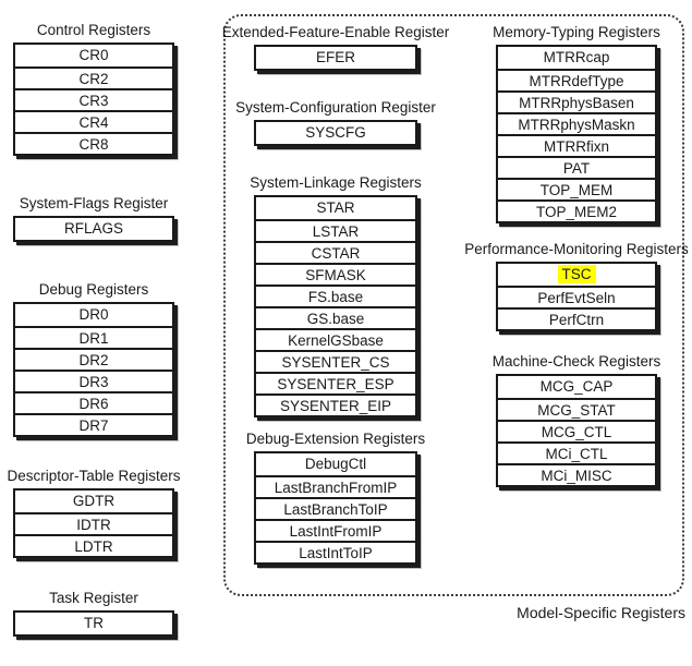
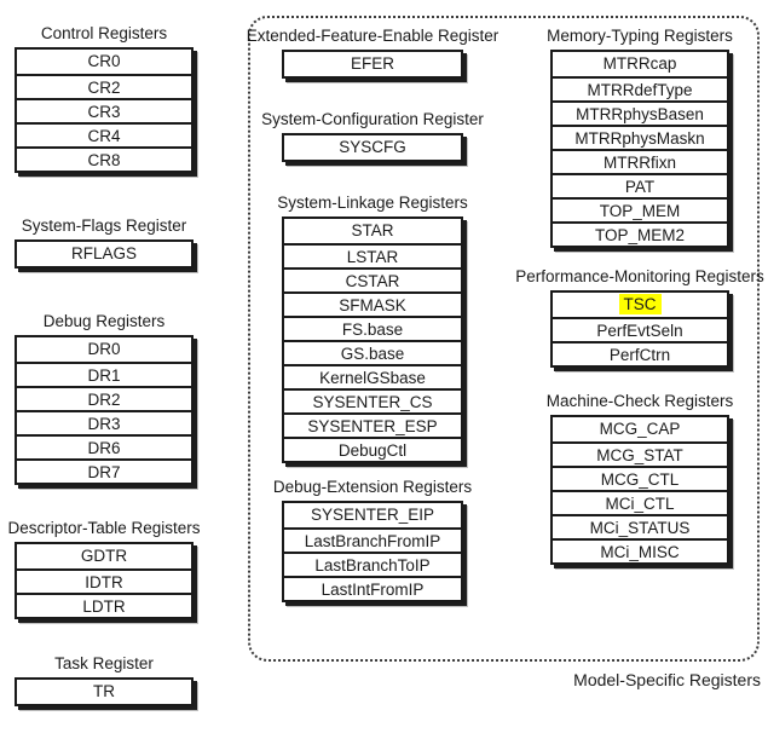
  Control Registers
  CR0
  CR2
  CR3
  CR4
  CR8
  System-Flags Register
  RFLAGS
  Debug Registers
  DR0
  DR1
  DR2
  DR3
  DR6
  DR7
  Descriptor-Table Registers
  GDTR
  IDTR
  LDTR
  Task Register
  TR
  Extended-Feature-Enable Register
  EFER
  System-Configuration Register
  SYSCFG
  System-Linkage Registers
  STAR
  LSTAR
  CSTAR
  SFMASK
  FS.base
  GS.base
  KernelGSbase
  SYSENTER_CS
  SYSENTER_ESP
- SYSENTER_EIP
+ DebugCtl
  Debug-Extension Registers
- DebugCtl
+ SYSENTER_EIP
  LastBranchFromIP
  LastBranchToIP
  LastIntFromIP
- LastIntToIP
  Memory-Typing Registers
  MTRRcap
  MTRRdefType
  MTRRphysBasen
  MTRRphysMaskn
  MTRRfixn
  PAT
  TOP_MEM
  TOP_MEM2
  Performance-Monitoring Registers
  TSC
  PerfEvtSeln
  PerfCtrn
  Machine-Check Registers
  MCG_CAP
  MCG_STAT
  MCG_CTL
  MCi_CTL
+ MCi_STATUS
  MCi_MISC
  Model-Specific Registers
